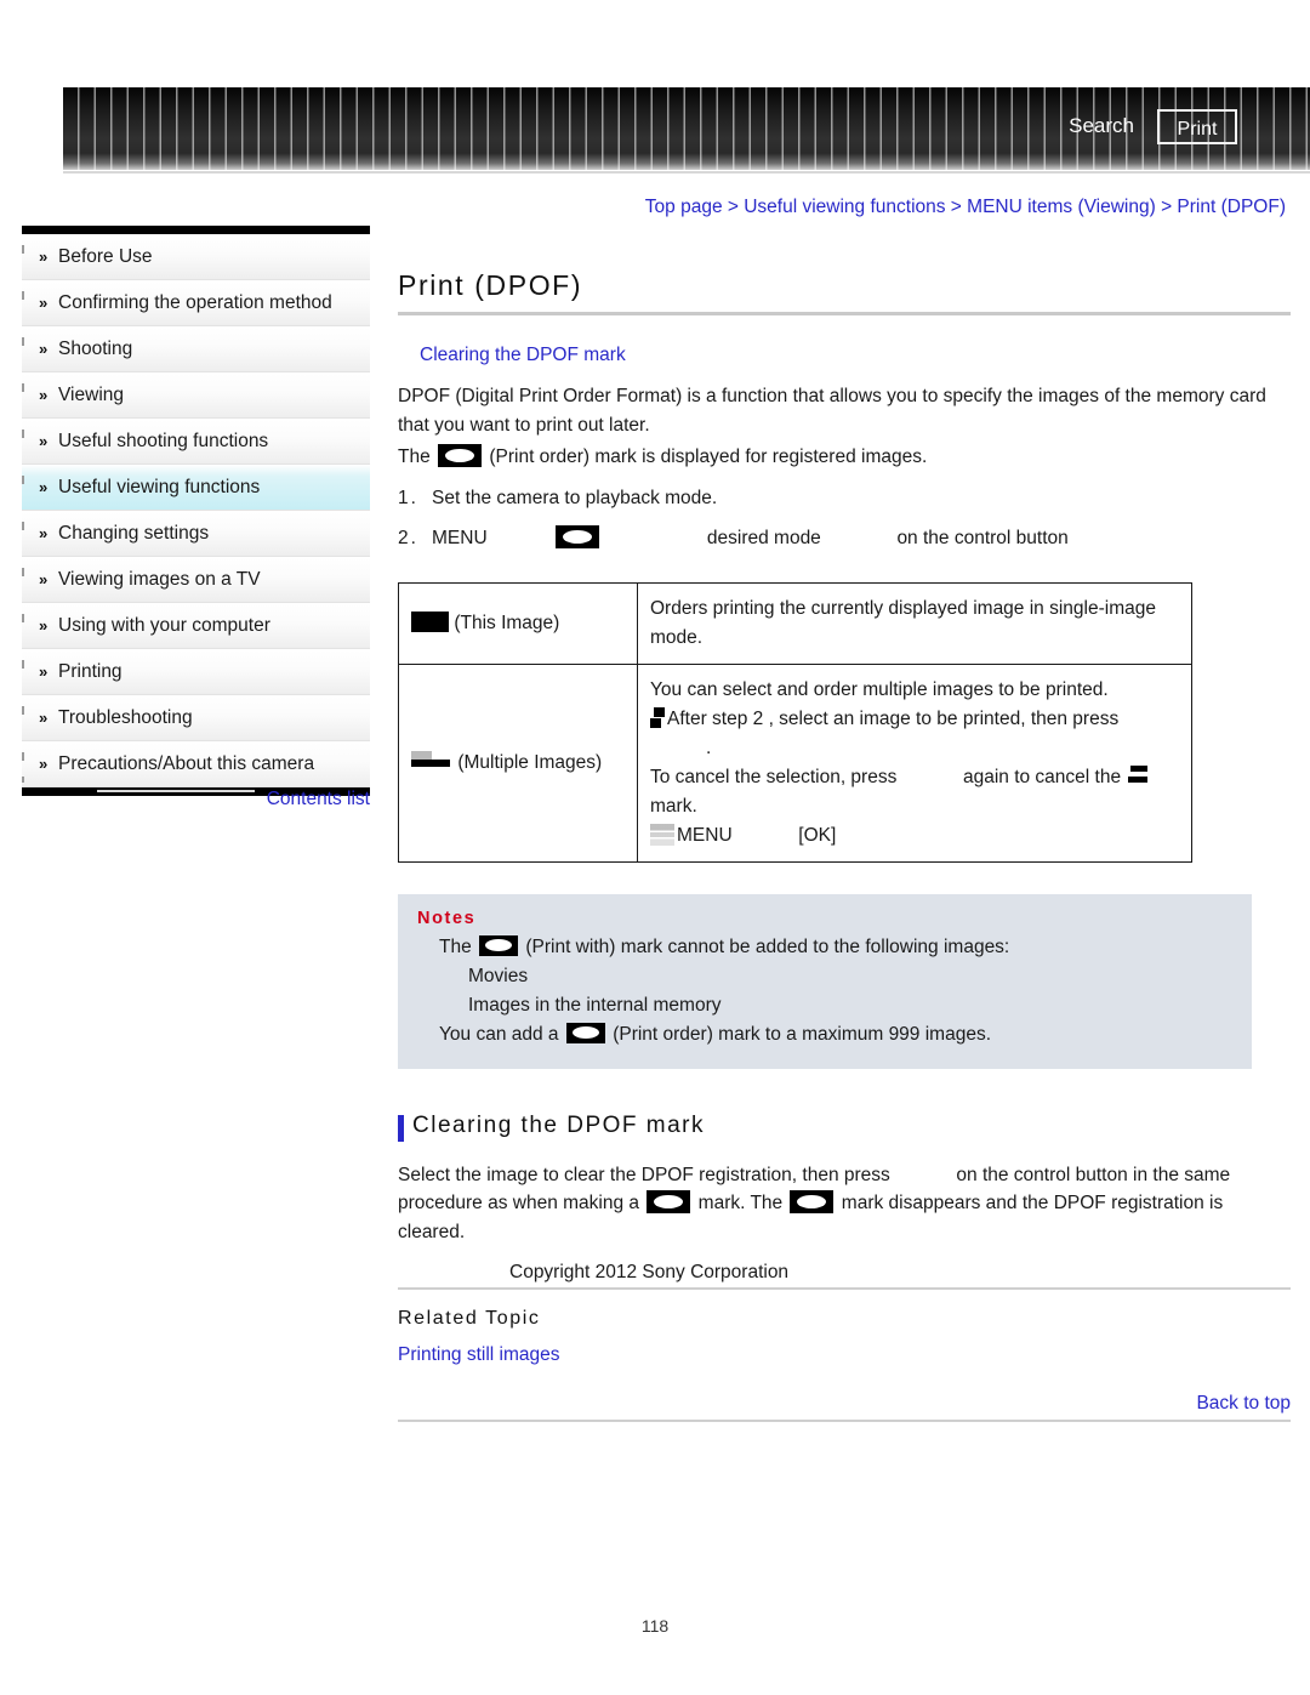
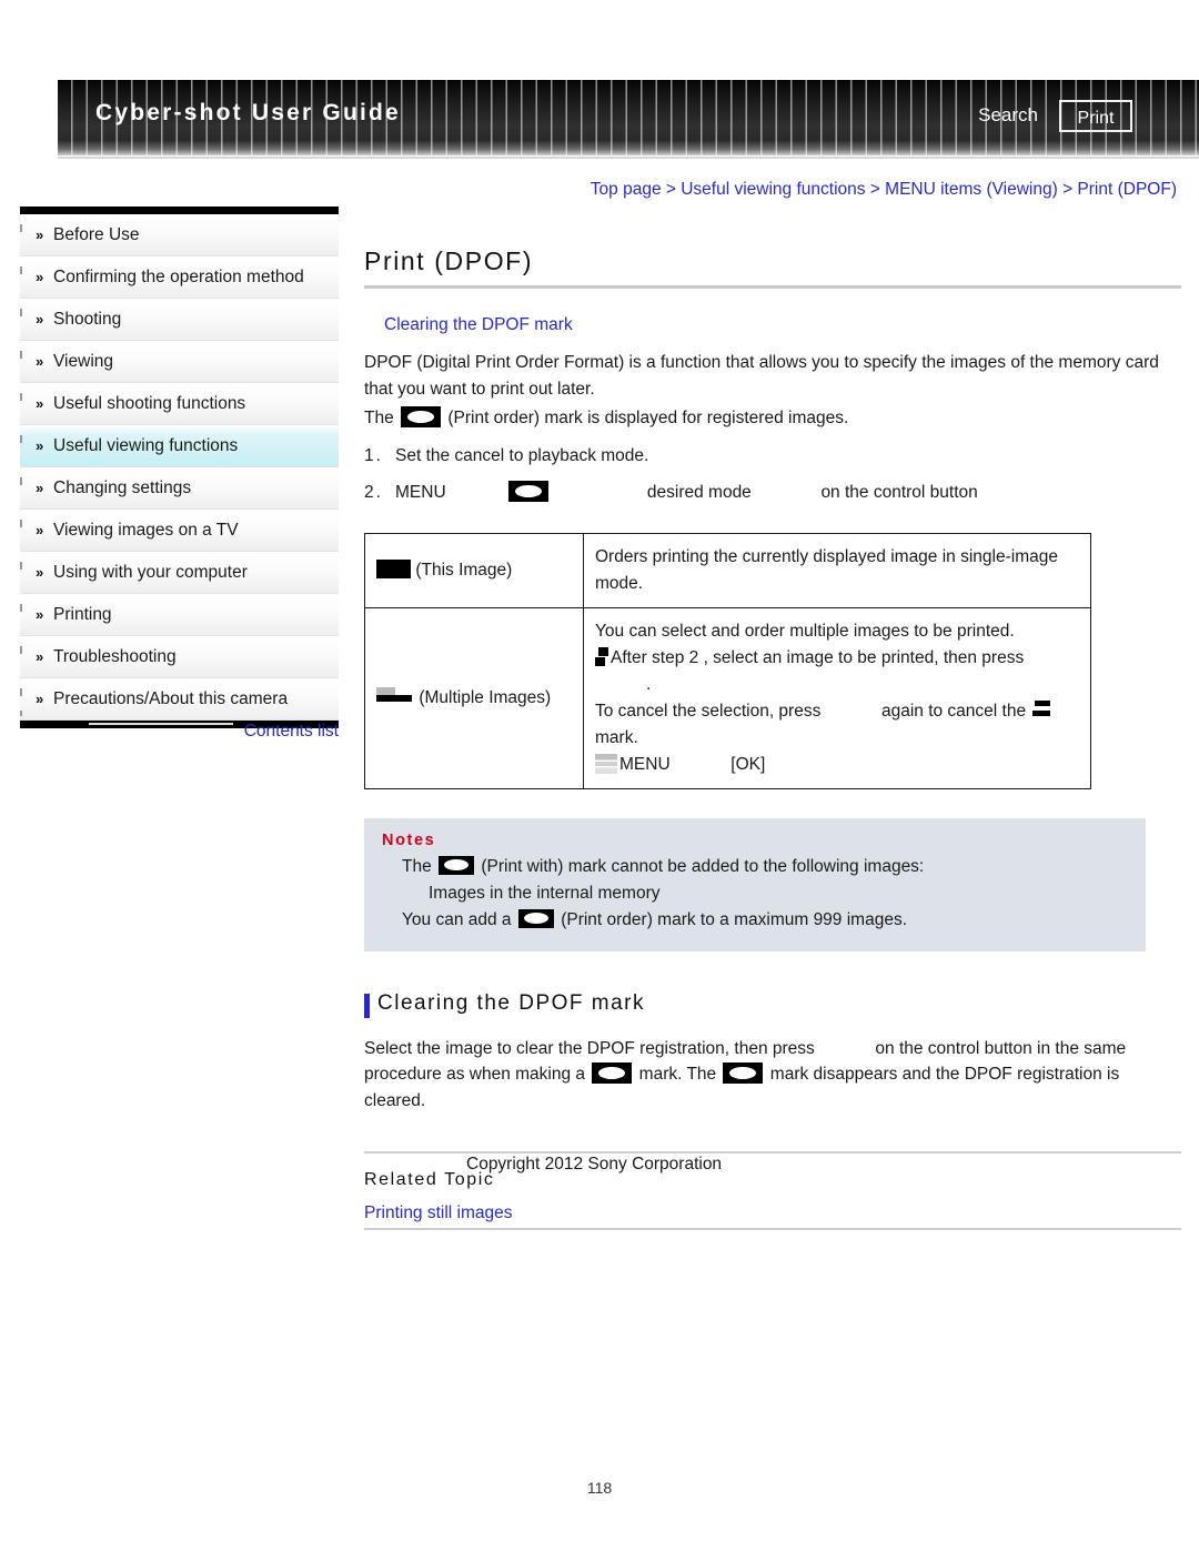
+ Cyber-shot User Guide
  Search
  Print
  Top page > Useful viewing functions > MENU items (Viewing) > Print (DPOF)
  »
  Before Use
  »
  Confirming the operation method
  »
  Shooting
  »
  Viewing
  »
  Useful shooting functions
  »
  Useful viewing functions
  »
  Changing settings
  »
  Viewing images on a TV
  »
  Using with your computer
  »
  Printing
  »
  Troubleshooting
  »
  Precautions/About this camera
  Contents list
  Print (DPOF)
  Clearing the DPOF mark
  DPOF (Digital Print Order Format) is a function that allows you to specify the images of the memory card that you want to print out later.
  The (Print order) mark is displayed for registered images.
  1.
- Set the camera to playback mode.
+ Set the cancel to playback mode.
  2.
  MENU desired mode on the control button
  (This Image)	Orders printing the currently displayed image in single-image mode.
  (Multiple Images)	You can select and order multiple images to be printed. After step 2 , select an image to be printed, then press . To cancel the selection, press again to cancel the mark. MENU [OK]
  Notes
  The (Print with) mark cannot be added to the following images:
- Movies
  Images in the internal memory
  You can add a (Print order) mark to a maximum 999 images.
  Clearing the DPOF mark
  Select the image to clear the DPOF registration, then press on the control button in the same procedure as when making a mark. The mark disappears and the DPOF registration is cleared.
  Related Topic
  Printing still images
- Back to top
  Copyright 2012 Sony Corporation
  118
